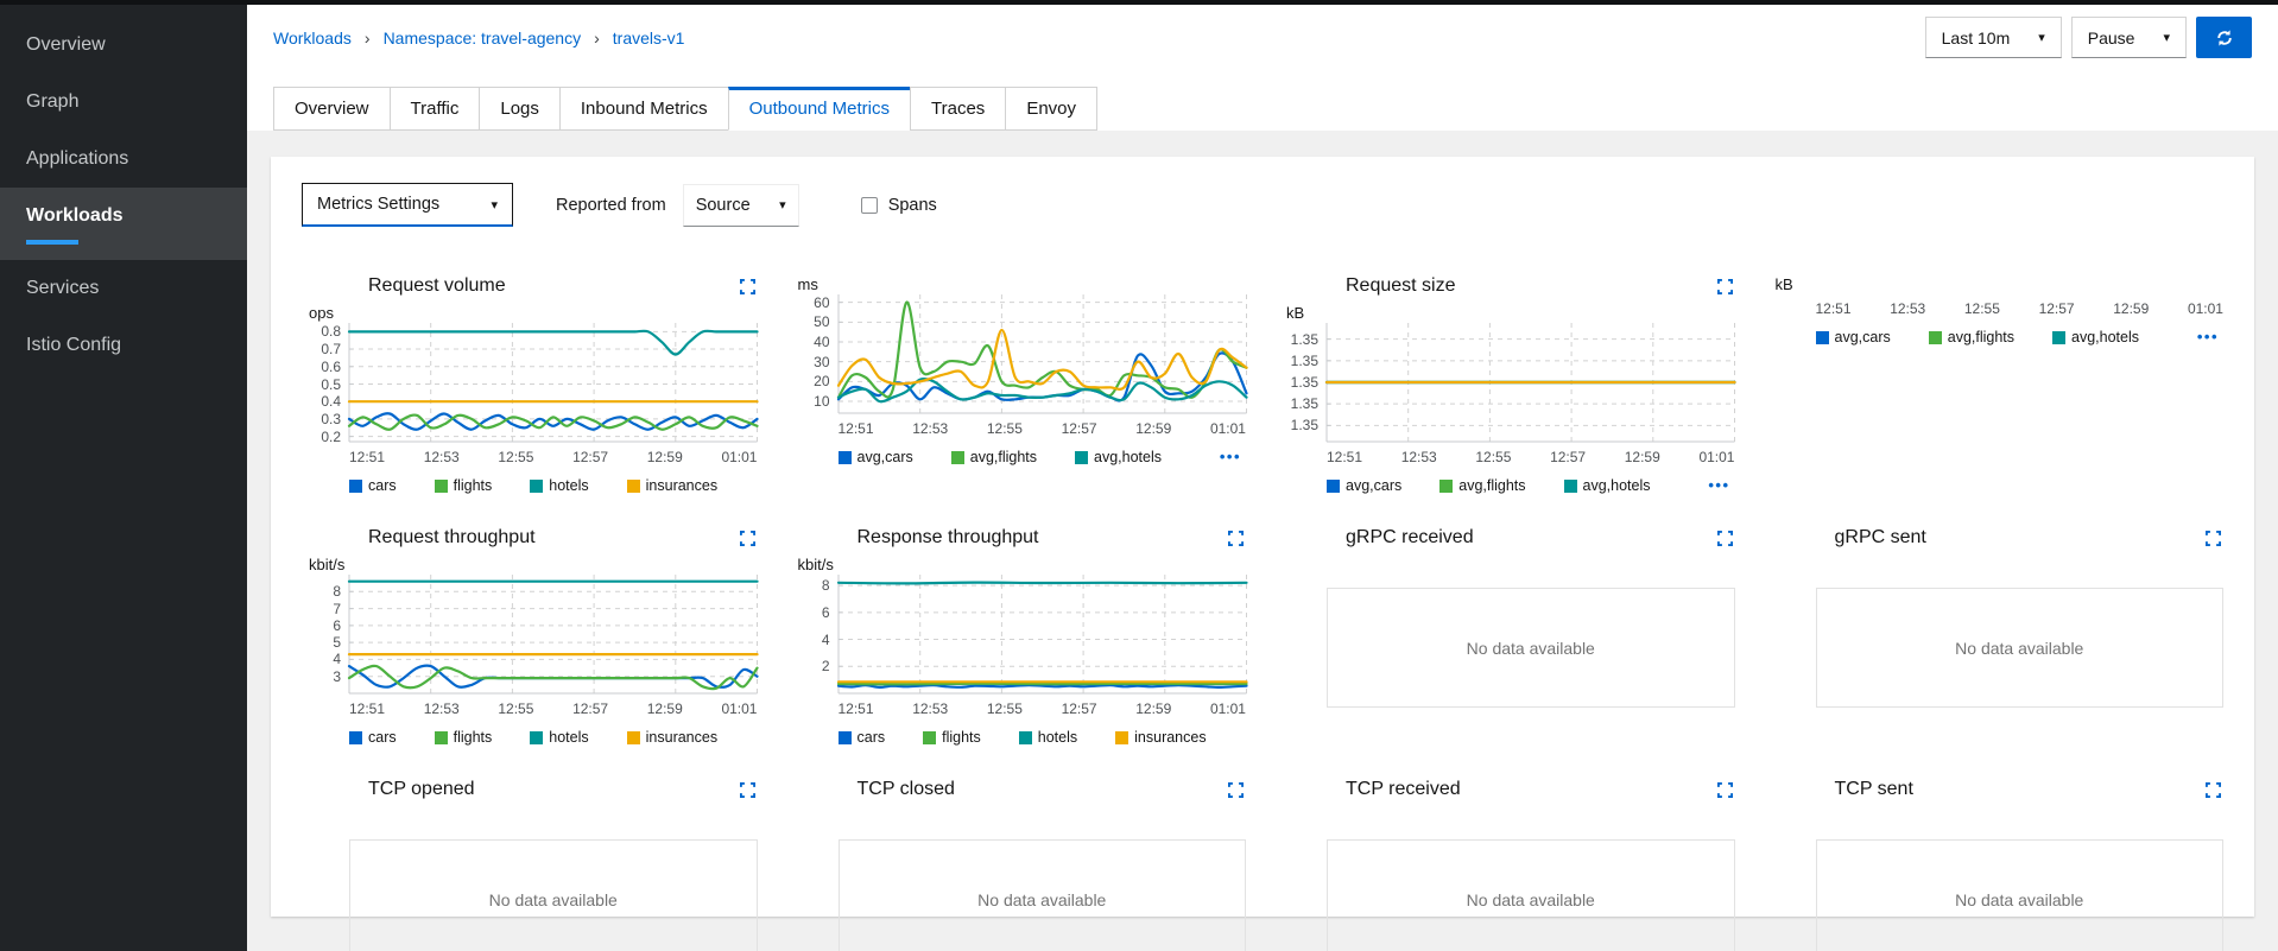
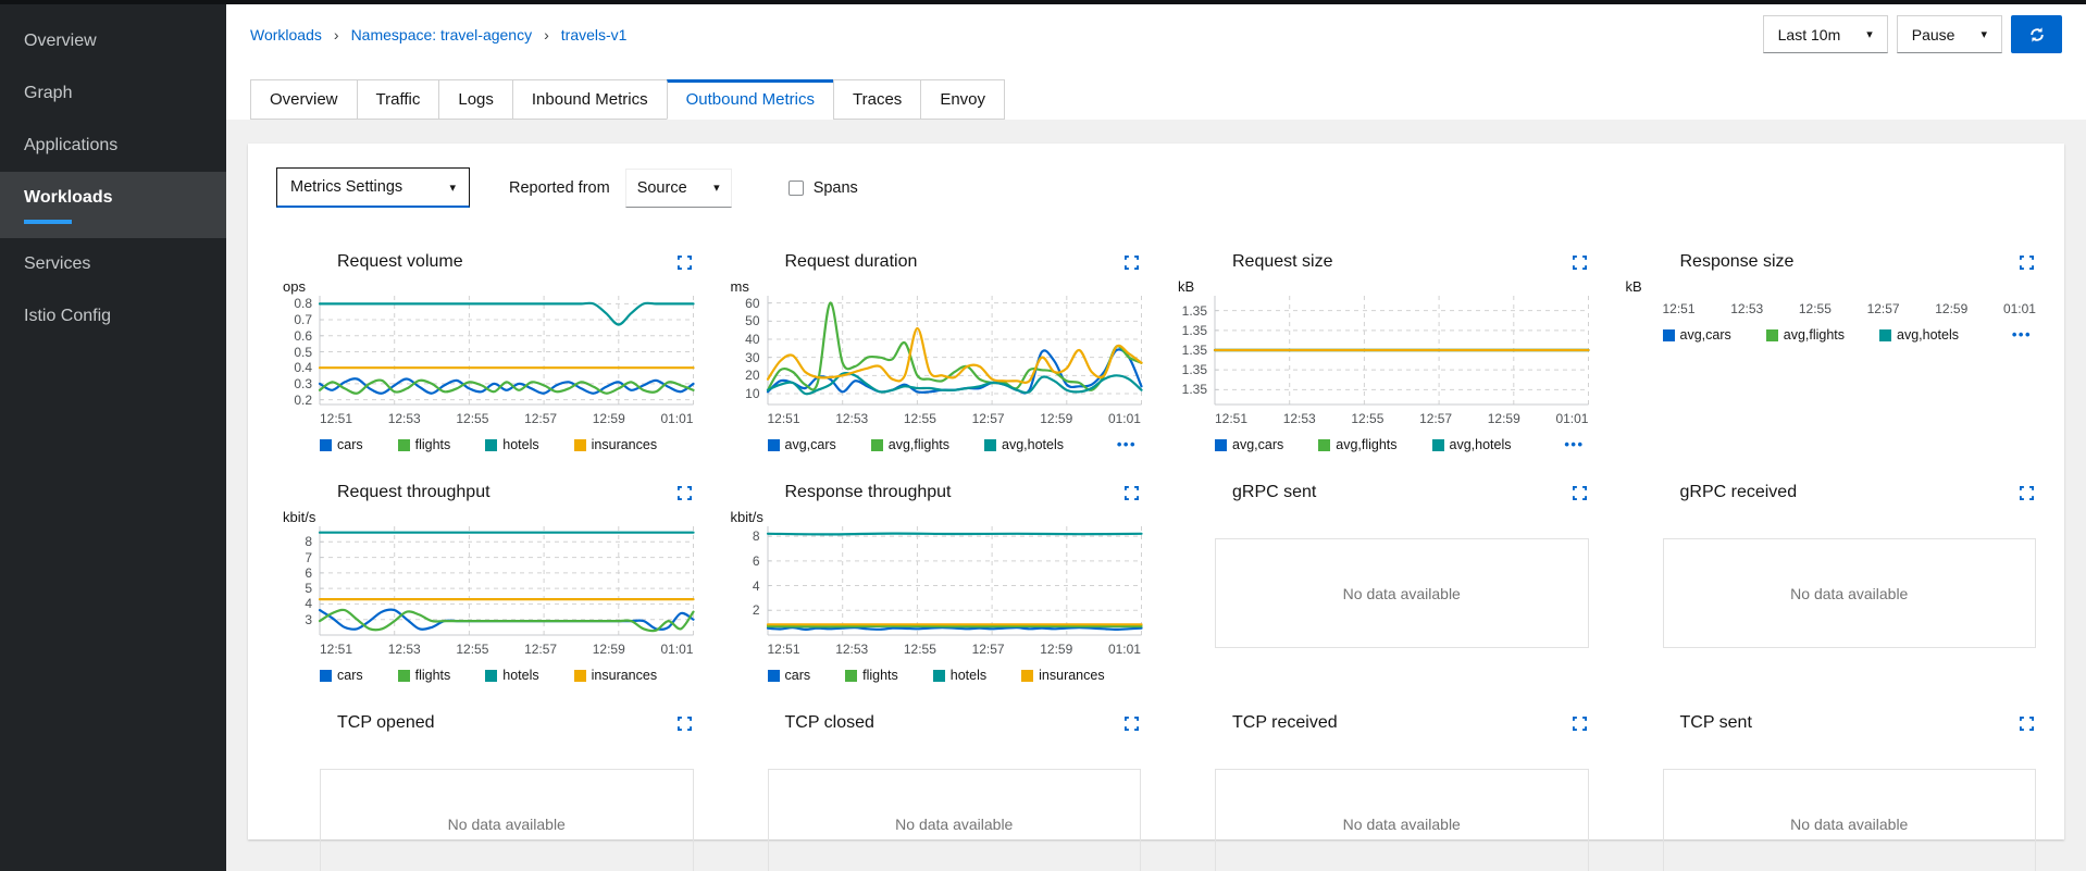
  Overview
  Graph
  Applications
  Workloads
  Services
  Istio Config
  Workloads
  ›
  Namespace: travel-agency
  ›
  travels-v1
  Last 10m
  ▾
  Pause
  ▾
  Overview
  Traffic
  Logs
  Inbound Metrics
  Outbound Metrics
  Traces
  Envoy
  Metrics Settings
  ▾
  Reported from
  Source
  ▾
  Spans
  Request volume
  ops
  0.8
  0.7
  0.6
  0.5
  0.4
  0.3
  0.2
  12:51
  12:53
  12:55
  12:57
  12:59
  01:01
  cars
  flights
  hotels
  insurances
+ Request duration
  ms
  60
  50
  40
  30
  20
  10
  12:51
  12:53
  12:55
  12:57
  12:59
  01:01
  avg,cars
  avg,flights
  avg,hotels
  •••
  Request size
  kB
  1.35
  1.35
  1.35
  1.35
  1.35
  12:51
  12:53
  12:55
  12:57
  12:59
  01:01
  avg,cars
  avg,flights
  avg,hotels
  •••
+ Response size
  kB
  12:51
  12:53
  12:55
  12:57
  12:59
  01:01
  avg,cars
  avg,flights
  avg,hotels
  •••
  Request throughput
  kbit/s
  8
  7
  6
  5
  4
  3
  12:51
  12:53
  12:55
  12:57
  12:59
  01:01
  cars
  flights
  hotels
  insurances
  Response throughput
  kbit/s
  8
  6
  4
  2
  12:51
  12:53
  12:55
  12:57
  12:59
  01:01
  cars
  flights
  hotels
  insurances
- gRPC received
+ gRPC sent
  No data available
- gRPC sent
+ gRPC received
  No data available
  TCP opened
  No data available
  TCP closed
  No data available
  TCP received
  No data available
  TCP sent
  No data available
